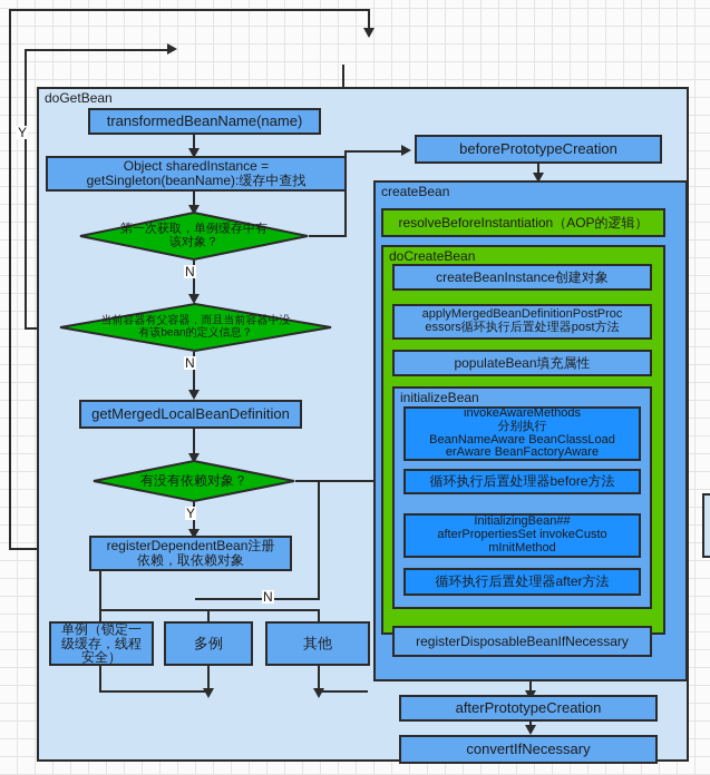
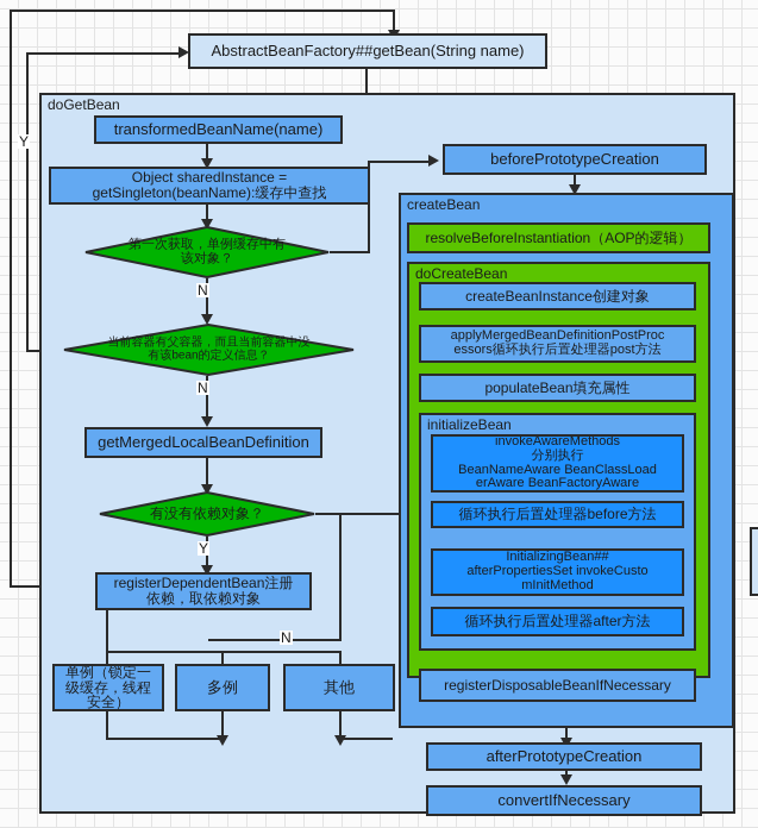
  Y
+ AbstractBeanFactory##getBean(String name)
  doGetBean
  transformedBeanName(name)
  Object sharedInstance =
  getSingleton(beanName):缓存中查找
  第一次获取，单例缓存中有
  该对象？
  N
  当前容器有父容器，而且当前容器中没
  有该bean的定义信息？
  N
  getMergedLocalBeanDefinition
  有没有依赖对象？
  Y
  registerDependentBean注册
  依赖，取依赖对象
  N
  单例（锁定一
  级缓存，线程
  安全）
  多例
  其他
  beforePrototypeCreation
  createBean
  resolveBeforeInstantiation（AOP的逻辑）
  doCreateBean
  createBeanInstance创建对象
  applyMergedBeanDefinitionPostProc
  essors循环执行后置处理器post方法
  populateBean填充属性
  initializeBean
  invokeAwareMethods
  分别执行
  BeanNameAware BeanClassLoad
  erAware BeanFactoryAware
  循环执行后置处理器before方法
  InitializingBean##
  afterPropertiesSet invokeCusto
  mInitMethod
  循环执行后置处理器after方法
  registerDisposableBeanIfNecessary
  afterPrototypeCreation
  convertIfNecessary
